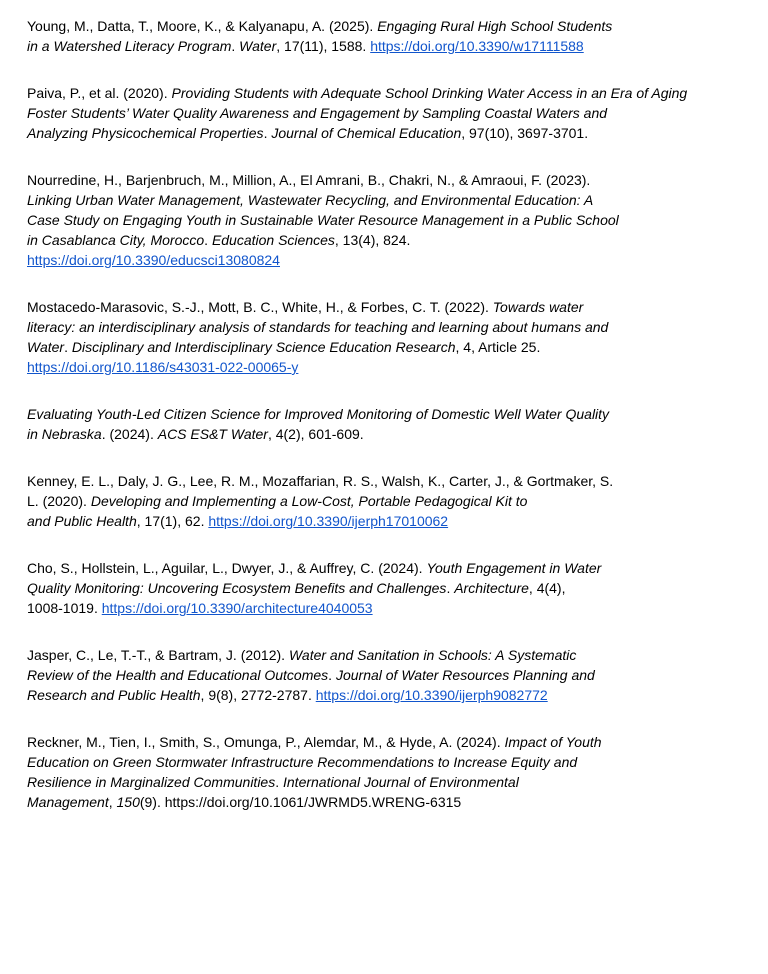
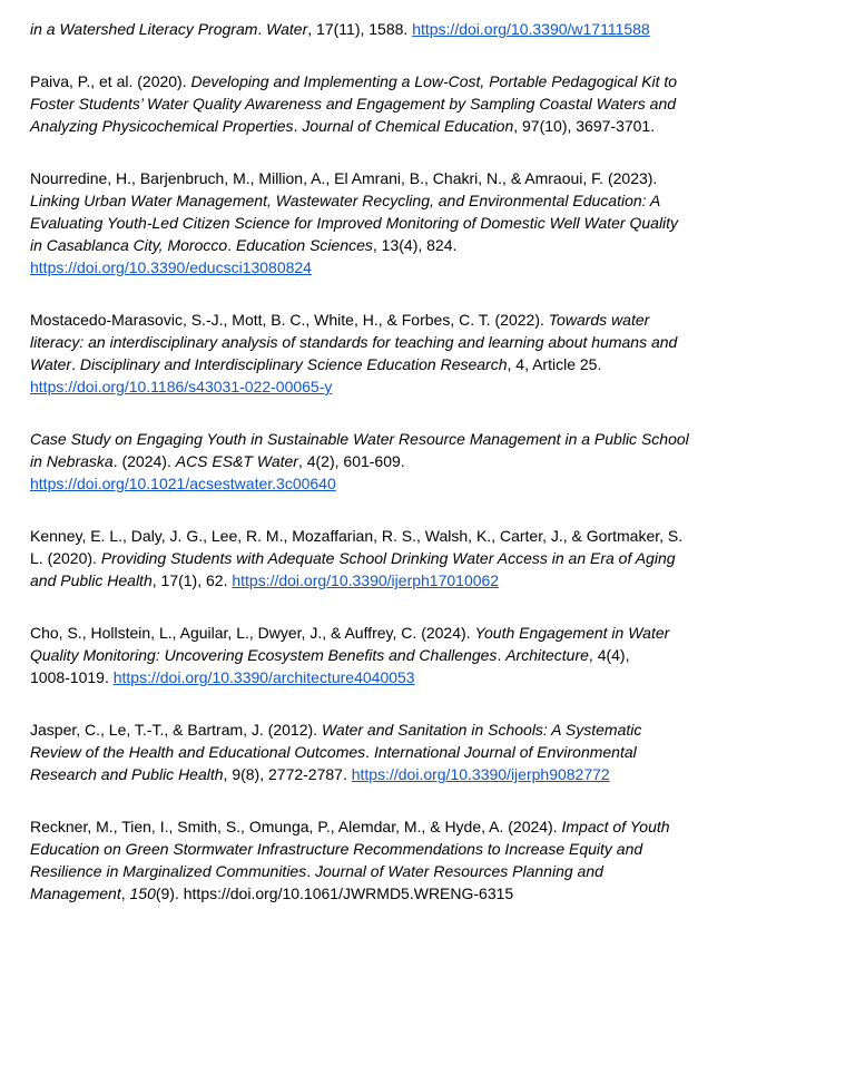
- Young, M., Datta, T., Moore, K., & Kalyanapu, A. (2025). Engaging Rural High School Students
  in a Watershed Literacy Program. Water, 17(11), 1588. https://doi.org/10.3390/w17111588
- Paiva, P., et al. (2020). Providing Students with Adequate School Drinking Water Access in an Era of Aging
+ Paiva, P., et al. (2020). Developing and Implementing a Low-Cost, Portable Pedagogical Kit to
  Foster Students’ Water Quality Awareness and Engagement by Sampling Coastal Waters and
  Analyzing Physicochemical Properties. Journal of Chemical Education, 97(10), 3697-3701.
  Nourredine, H., Barjenbruch, M., Million, A., El Amrani, B., Chakri, N., & Amraoui, F. (2023).
  Linking Urban Water Management, Wastewater Recycling, and Environmental Education: A
- Case Study on Engaging Youth in Sustainable Water Resource Management in a Public School
+ Evaluating Youth-Led Citizen Science for Improved Monitoring of Domestic Well Water Quality
  in Casablanca City, Morocco. Education Sciences, 13(4), 824.
  https://doi.org/10.3390/educsci13080824
  Mostacedo-Marasovic, S.-J., Mott, B. C., White, H., & Forbes, C. T. (2022). Towards water
  literacy: an interdisciplinary analysis of standards for teaching and learning about humans and
  Water. Disciplinary and Interdisciplinary Science Education Research, 4, Article 25.
  https://doi.org/10.1186/s43031-022-00065-y
- Evaluating Youth-Led Citizen Science for Improved Monitoring of Domestic Well Water Quality
+ Case Study on Engaging Youth in Sustainable Water Resource Management in a Public School
  in Nebraska. (2024). ACS ES&T Water, 4(2), 601-609.
+ https://doi.org/10.1021/acsestwater.3c00640
  Kenney, E. L., Daly, J. G., Lee, R. M., Mozaffarian, R. S., Walsh, K., Carter, J., & Gortmaker, S.
- L. (2020). Developing and Implementing a Low-Cost, Portable Pedagogical Kit to
+ L. (2020). Providing Students with Adequate School Drinking Water Access in an Era of Aging
  and Public Health, 17(1), 62. https://doi.org/10.3390/ijerph17010062
  Cho, S., Hollstein, L., Aguilar, L., Dwyer, J., & Auffrey, C. (2024). Youth Engagement in Water
  Quality Monitoring: Uncovering Ecosystem Benefits and Challenges. Architecture, 4(4),
  1008-1019. https://doi.org/10.3390/architecture4040053
  Jasper, C., Le, T.-T., & Bartram, J. (2012). Water and Sanitation in Schools: A Systematic
- Review of the Health and Educational Outcomes. Journal of Water Resources Planning and
+ Review of the Health and Educational Outcomes. International Journal of Environmental
  Research and Public Health, 9(8), 2772-2787. https://doi.org/10.3390/ijerph9082772
  Reckner, M., Tien, I., Smith, S., Omunga, P., Alemdar, M., & Hyde, A. (2024). Impact of Youth
  Education on Green Stormwater Infrastructure Recommendations to Increase Equity and
- Resilience in Marginalized Communities. International Journal of Environmental
+ Resilience in Marginalized Communities. Journal of Water Resources Planning and
  Management, 150(9). https://doi.org/10.1061/JWRMD5.WRENG-6315
